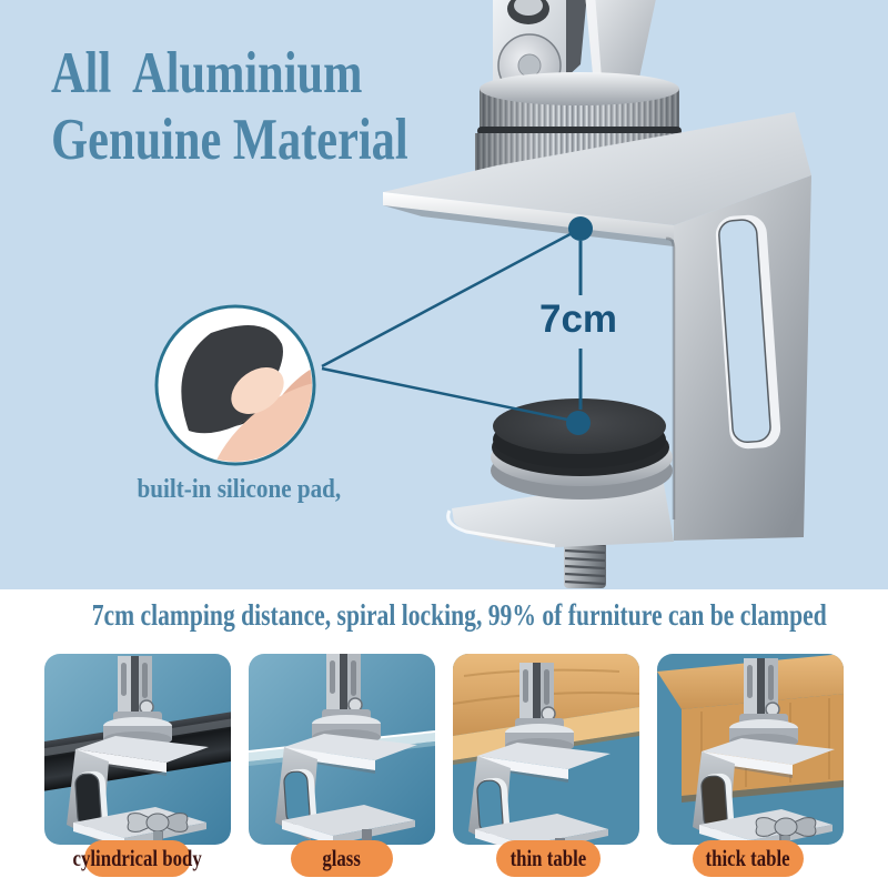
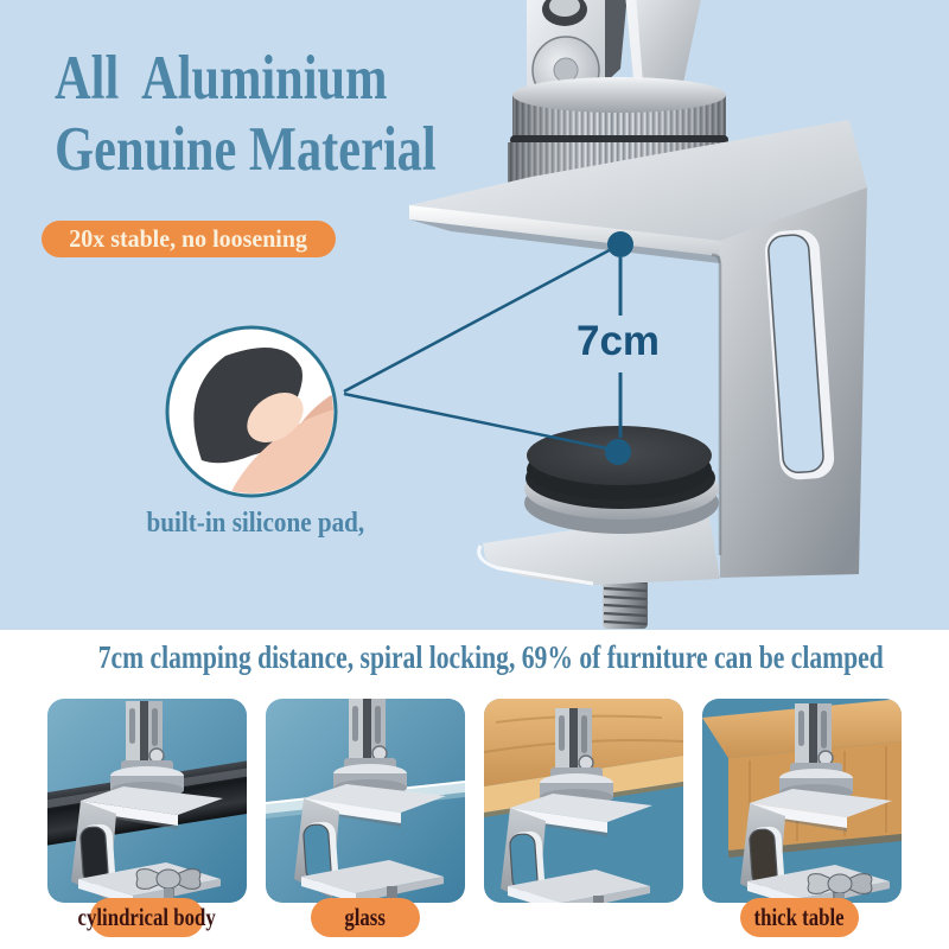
  All Aluminium
  Genuine Material
+ 20x stable, no loosening
  7cm
  built-in silicone pad,
- 7cm clamping distance, spiral locking, 99% of furniture can be clamped
+ 7cm clamping distance, spiral locking, 69% of furniture can be clamped
  cylindrical body
  glass
- thin table
  thick table
